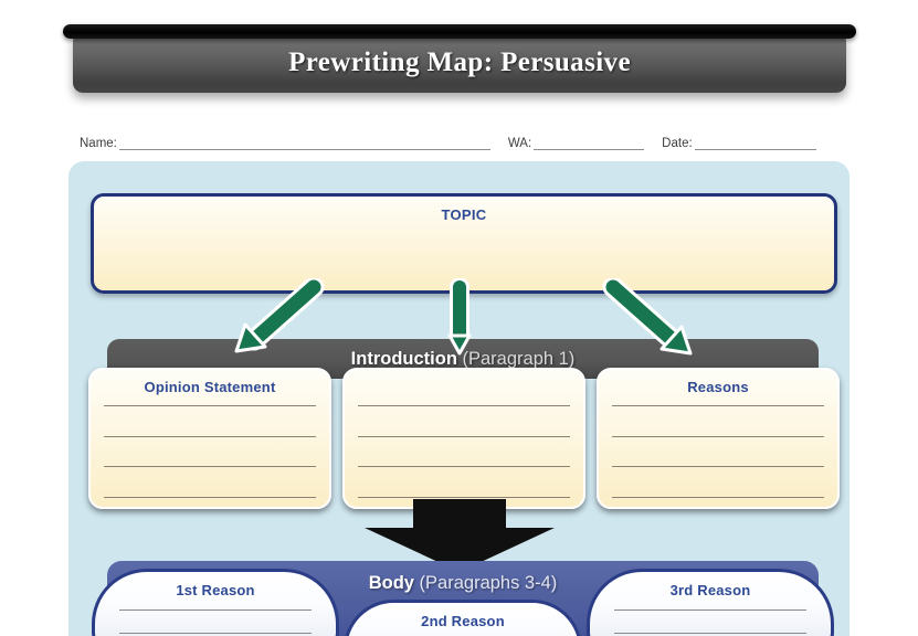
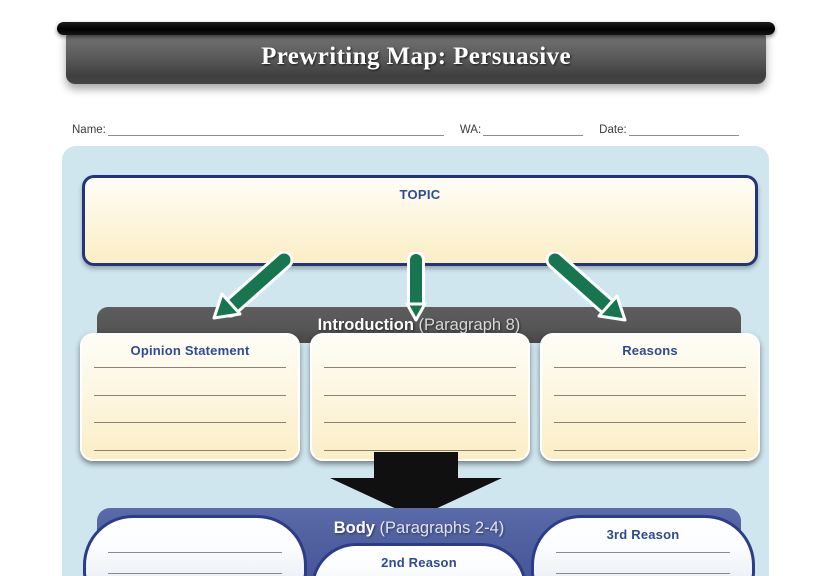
  Prewriting Map: Persuasive
  Name:
  WA:
  Date:
  TOPIC
- Introduction (Paragraph 1)
+ Introduction (Paragraph 8)
  Opinion Statement
  Reasons
- Body (Paragraphs 3-4)
+ Body (Paragraphs 2-4)
- 1st Reason
  2nd Reason
  3rd Reason
